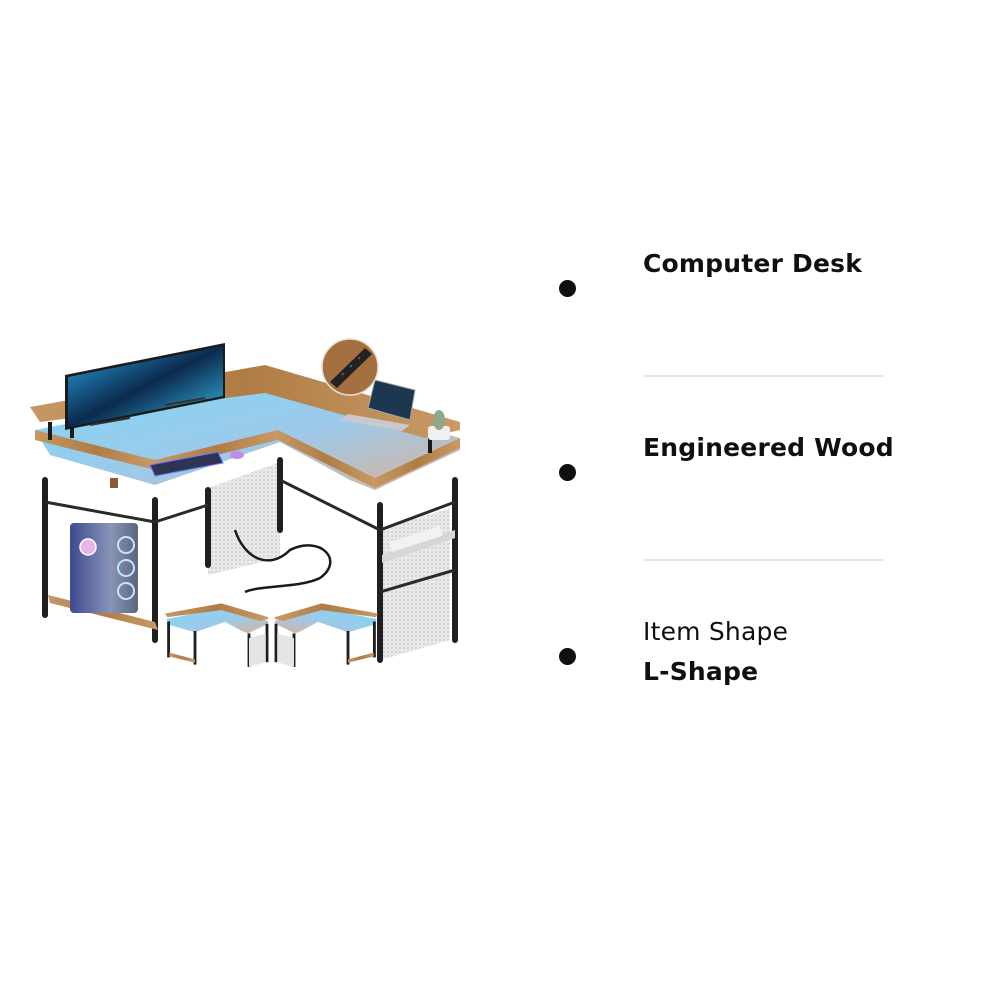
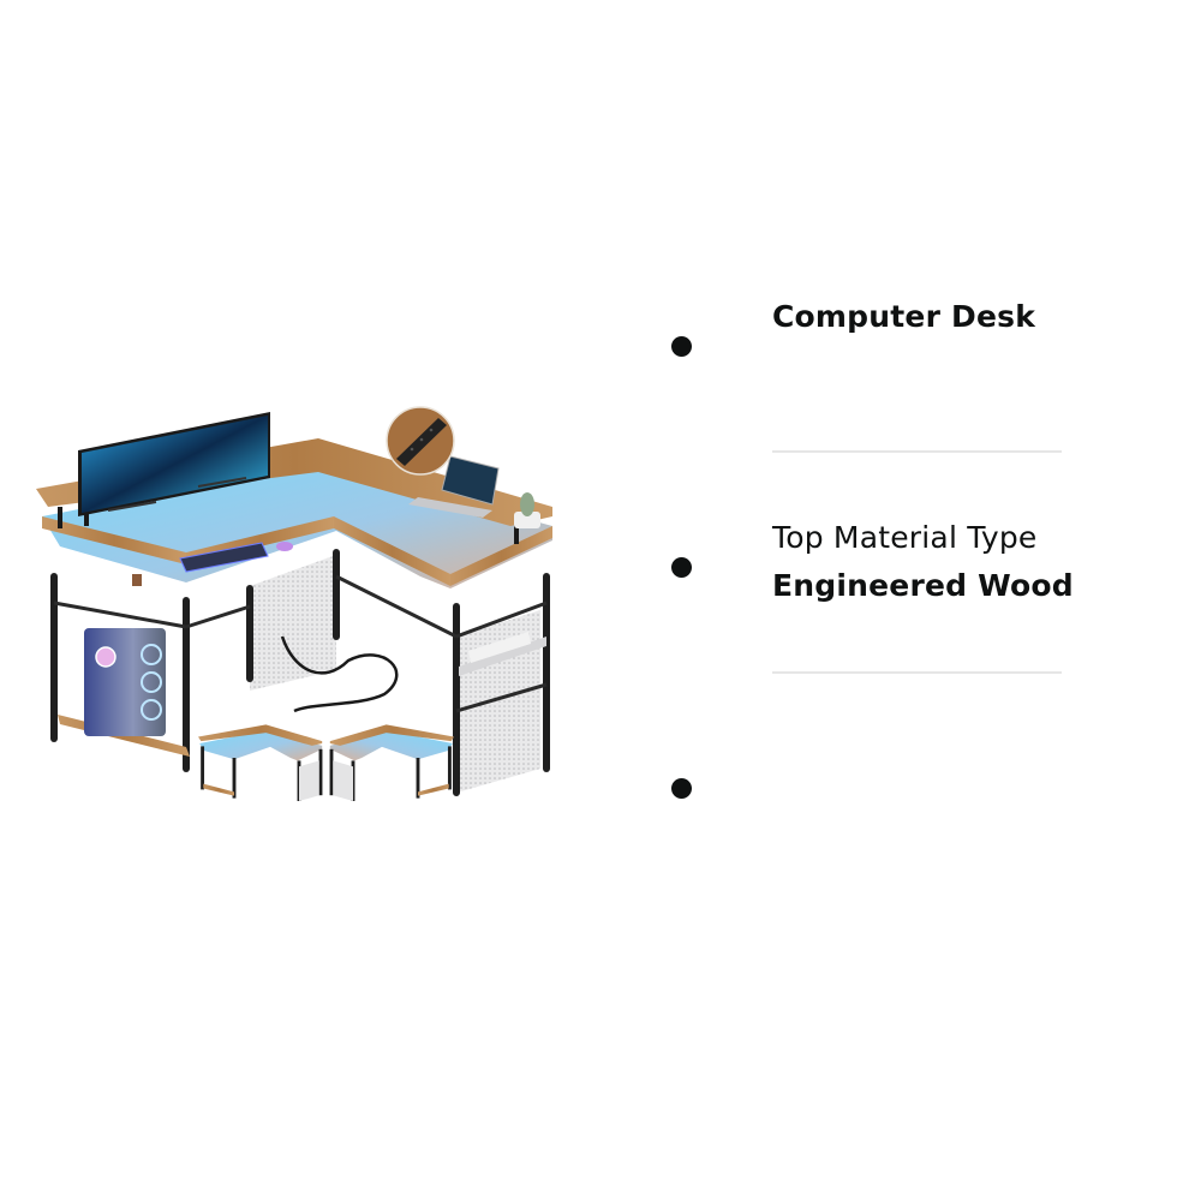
  Computer Desk
+ Top Material Type
  Engineered Wood
- Item Shape
- L-Shape
